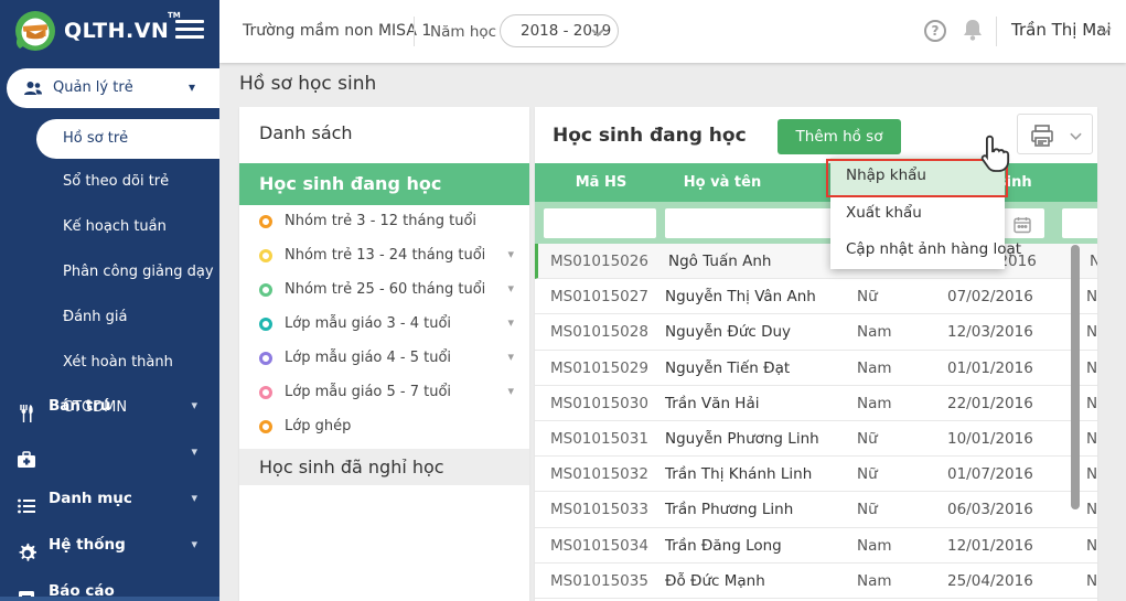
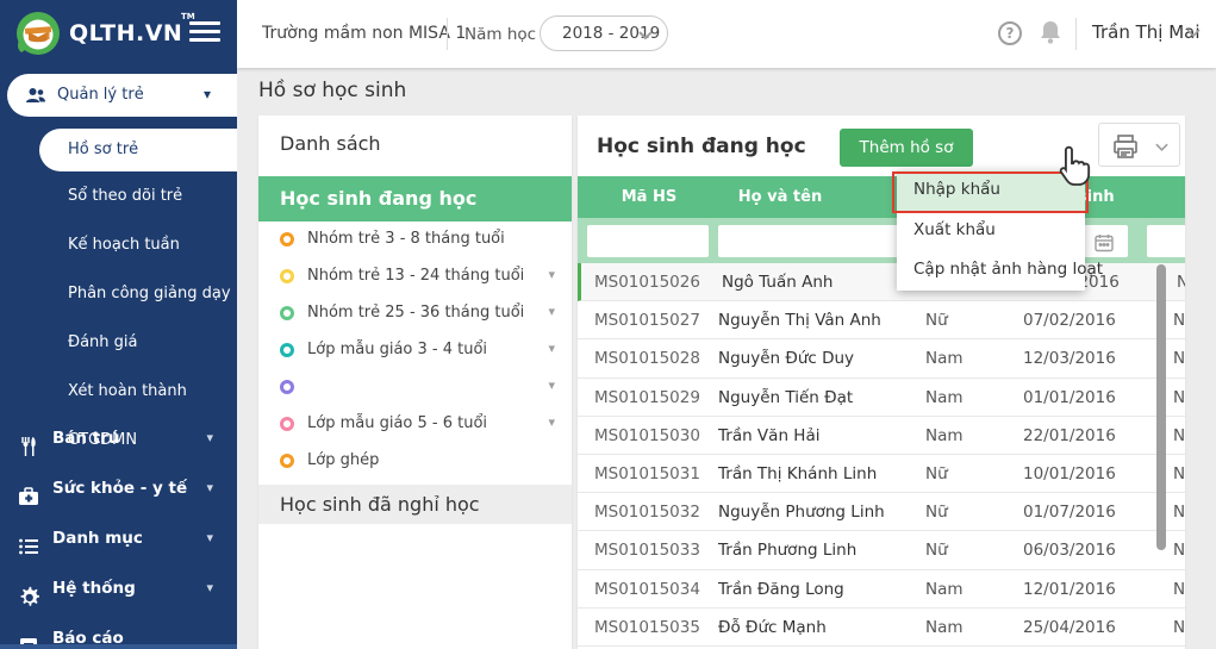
  QLTH.VN
  TM
  Quản lý trẻ
  ▾
  Hồ sơ trẻ
  Sổ theo dõi trẻ
  Kế hoạch tuần
  Phân công giảng dạy
  Đánh giá
  Xét hoàn thành CTGDMN
  Bán trú
  ▾
+ Sức khỏe - y tế
  ▾
  Danh mục
  ▾
  Hệ thống
  ▾
  Báo cáo
  Trường mầm non MISA 1
  Năm học
  2018 - 2019
  ?
  Trần Thị M
  Hồ sơ học sinh
  Danh sách
  Học sinh đang học
- Nhóm trẻ 3 - 12 tháng tuổi
+ Nhóm trẻ 3 - 8 tháng tuổi
  Nhóm trẻ 13 - 24 tháng tuổi
  ▾
- Nhóm trẻ 25 - 60 tháng tuổi
+ Nhóm trẻ 25 - 36 tháng tuổi
  ▾
  Lớp mẫu giáo 3 - 4 tuổi
  ▾
- Lớp mẫu giáo 4 - 5 tuổi
  ▾
- Lớp mẫu giáo 5 - 7 tuổi
+ Lớp mẫu giáo 5 - 6 tuổi
  ▾
  Lớp ghép
  Học sinh đã nghỉ học
  Học sinh đang học
  Thêm hồ sơ
  Mã HS
  Họ và tên
  MS01015026
  Ngô Tuấn Anh
  N
  MS01015027
  Nguyễn Thị Vân Anh
  Nữ
  07/02/2016
  N
  MS01015028
  Nguyễn Đức Duy
  Nam
  12/03/2016
  N
  MS01015029
  Nguyễn Tiến Đạt
  Nam
  01/01/2016
  N
  MS01015030
  Trần Văn Hải
  Nam
  22/01/2016
  N
  MS01015031
- Nguyễn Phương Linh
+ Trần Thị Khánh Linh
  Nữ
  10/01/2016
  N
  MS01015032
- Trần Thị Khánh Linh
+ Nguyễn Phương Linh
  Nữ
  01/07/2016
  N
  MS01015033
  Trần Phương Linh
  Nữ
  06/03/2016
  N
  MS01015034
  Trần Đăng Long
  Nam
  12/01/2016
  N
  MS01015035
  Đỗ Đức Mạnh
  Nam
  25/04/2016
  N
  Nhập khẩu
  Xuất khẩu
  Cập nhật ảnh hàng loạt
